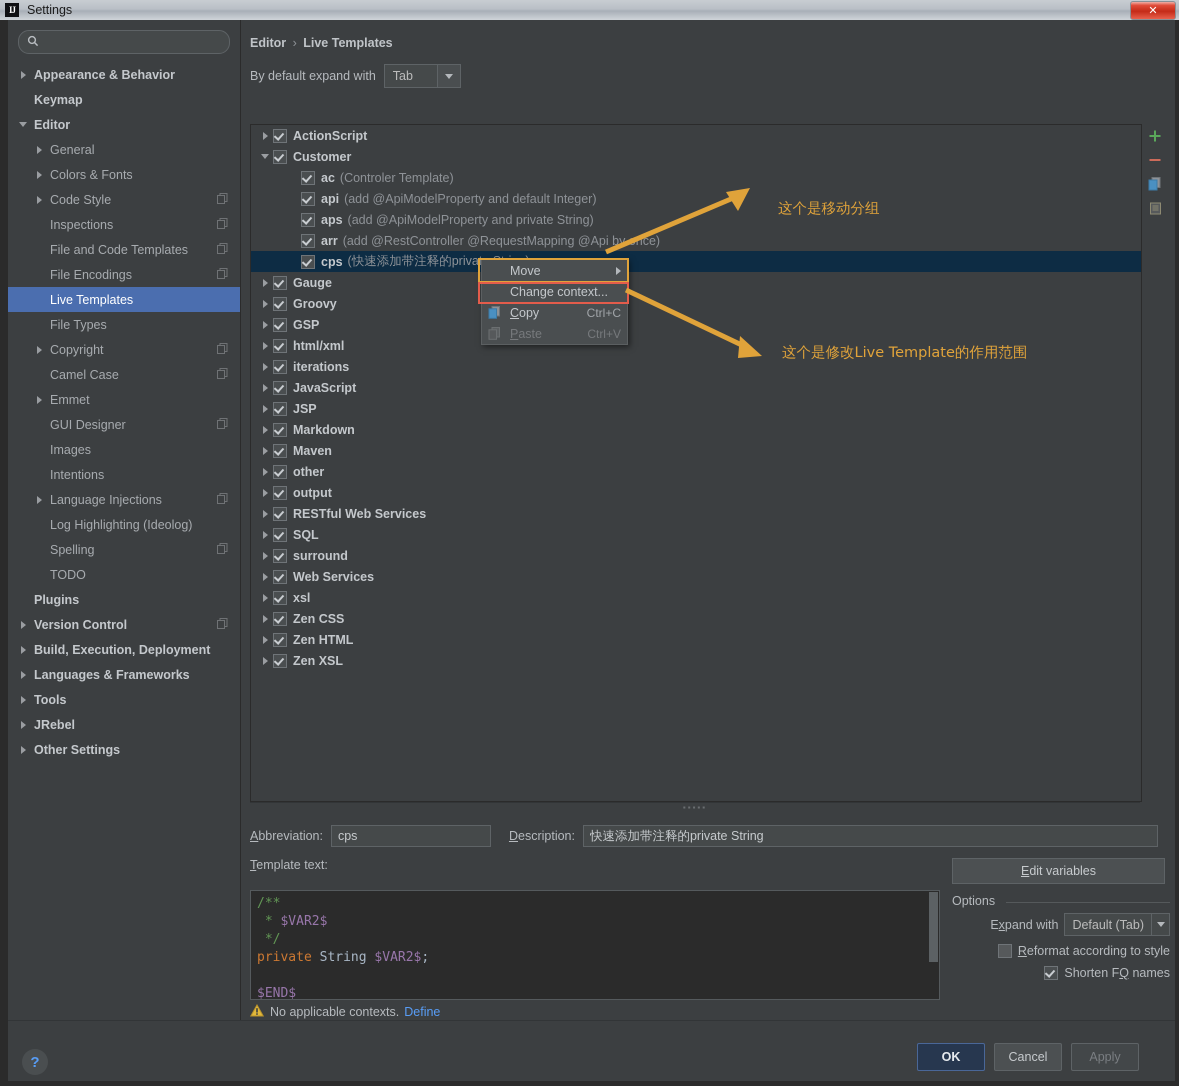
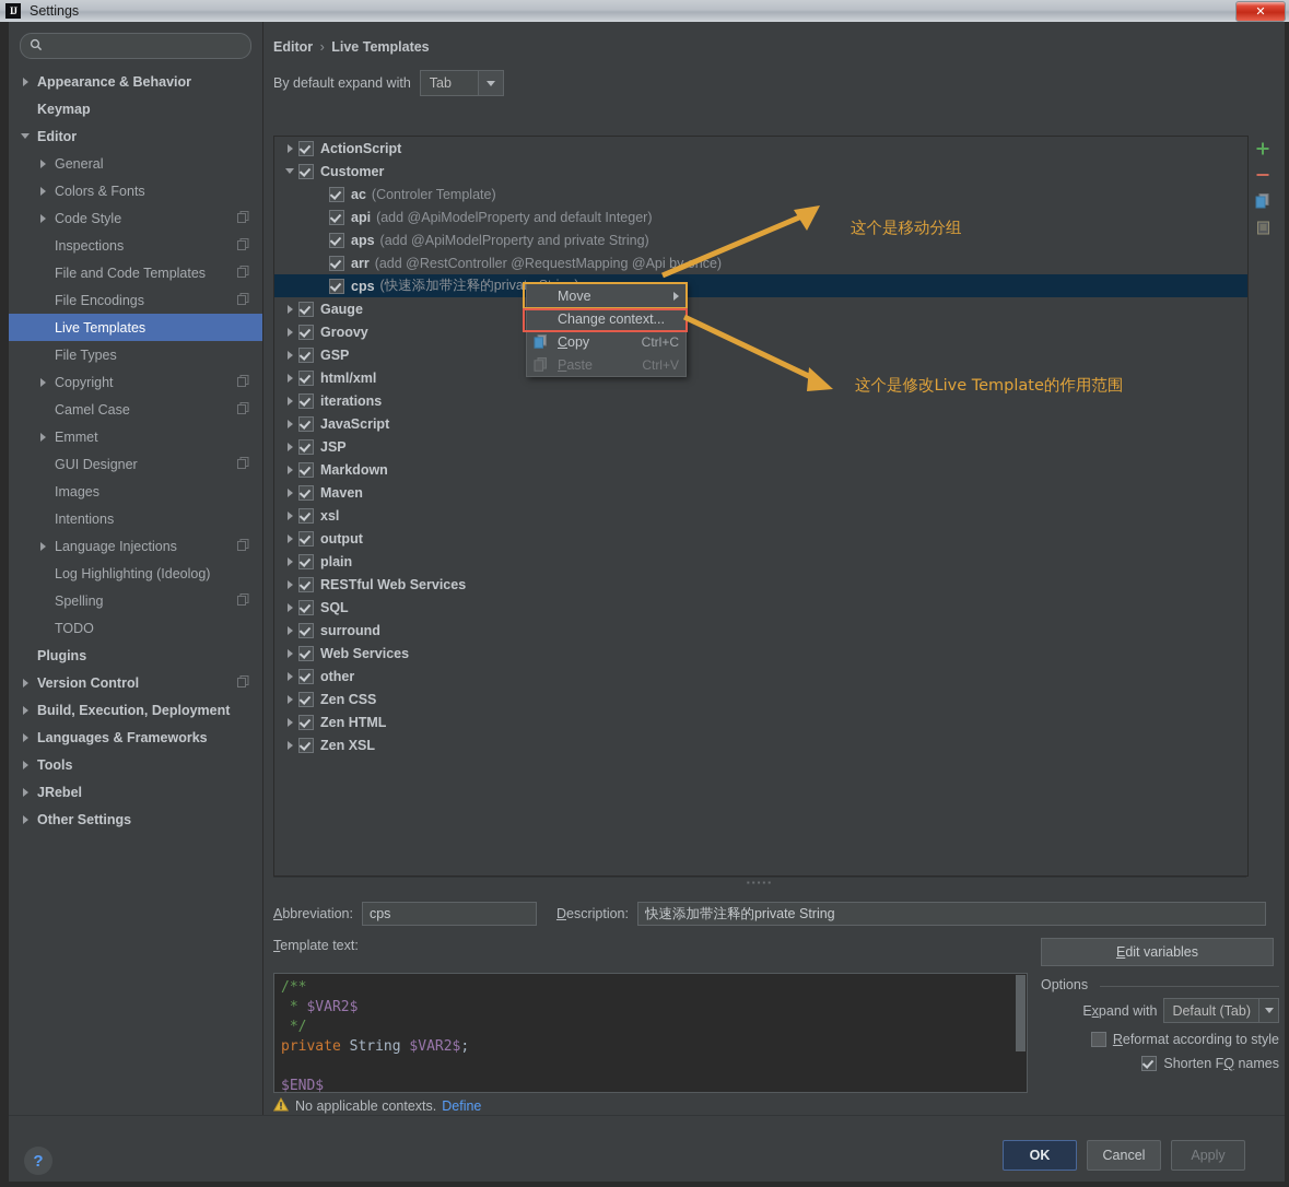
  IJ
  Settings
  ✕
  Appearance & Behavior
  Keymap
  Editor
  General
  Colors & Fonts
  Code Style
  Inspections
  File and Code Templates
  File Encodings
  Live Templates
  File Types
  Copyright
  Camel Case
  Emmet
  GUI Designer
  Images
  Intentions
  Language Injections
  Log Highlighting (Ideolog)
  Spelling
  TODO
  Plugins
  Version Control
  Build, Execution, Deployment
  Languages & Frameworks
  Tools
  JRebel
  Other Settings
  Editor › Live Templates
  By default expand with
  Tab
  ActionScript
  Customer
  ac
  (Controler Template)
  api
  (add @ApiModelProperty and default Integer)
  aps
  (add @ApiModelProperty and private String)
  arr
  (add @RestController @RequestMapping @Api byce)
  cps
  Gauge
  Groovy
  GSP
  html/xml
  iterations
  JavaScript
  JSP
  Markdown
  Maven
- other
+ xsl
  output
+ plain
  RESTful Web Services
  SQL
  surround
  Web Services
- xsl
+ other
  Zen CSS
  Zen HTML
  Zen XSL
  ▪▪▪▪▪
  Abbreviation:
  cps
  Description:
  快速添加带注释的private String
  Template text:
  /** * $VAR2$ */ private String $VAR2$;
  $END$
  No applicable contexts.
  Define
  Edit variables
  Options
  Expand with
  Default (Tab)
  Reformat according to style
  Shorten FQ names
  ?
  OK
  Cancel
  Apply
  Move
  Change context...
  Copy
  Ctrl+C
  Paste
  Ctrl+V
  这个是移动分组
  这个是修改Live Template的作用范围
